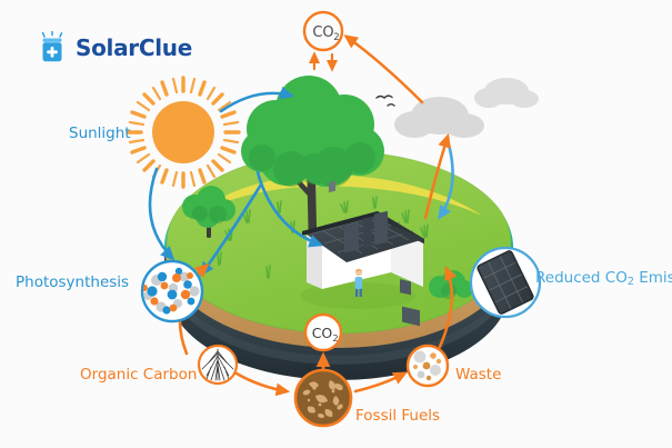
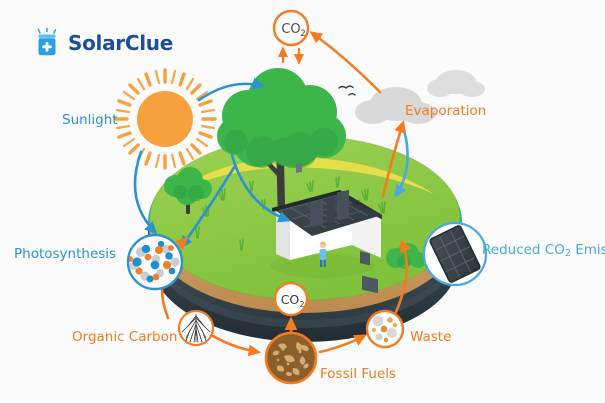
  CO
  2
  CO
  2
  SolarClue
  Sunlight
  Photosynthesis
  Organic Carbon
  Fossil Fuels
  Waste
+ Evaporation
  Reduced CO2 Emis
